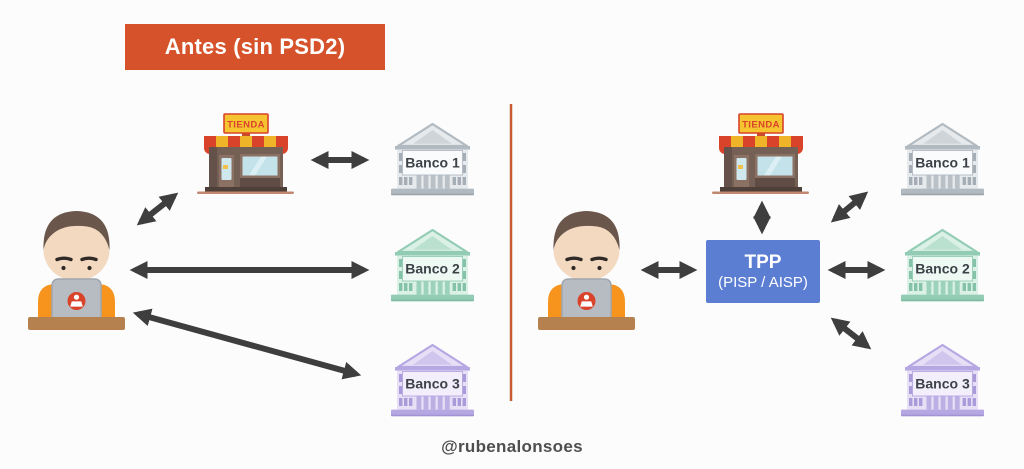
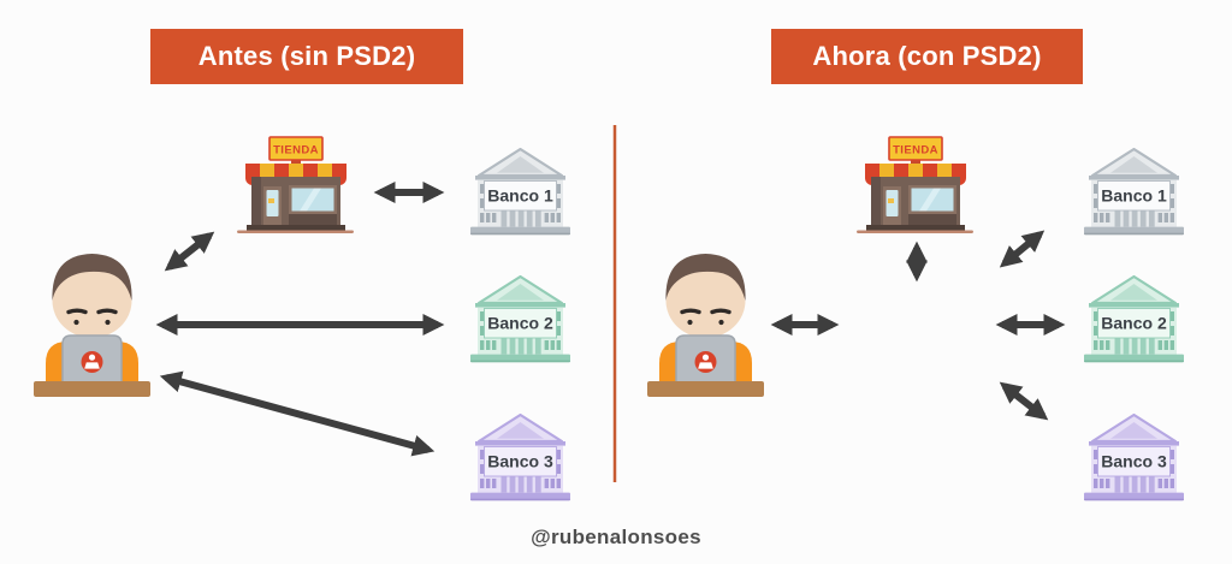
  Antes (sin PSD2)
+ Ahora (con PSD2)
  TIENDA
  Banco 1
  Banco 2
  Banco 3
  TIENDA
- TPP
- (PISP / AISP)
  Banco 1
  Banco 2
  Banco 3
  @rubenalonsoes
